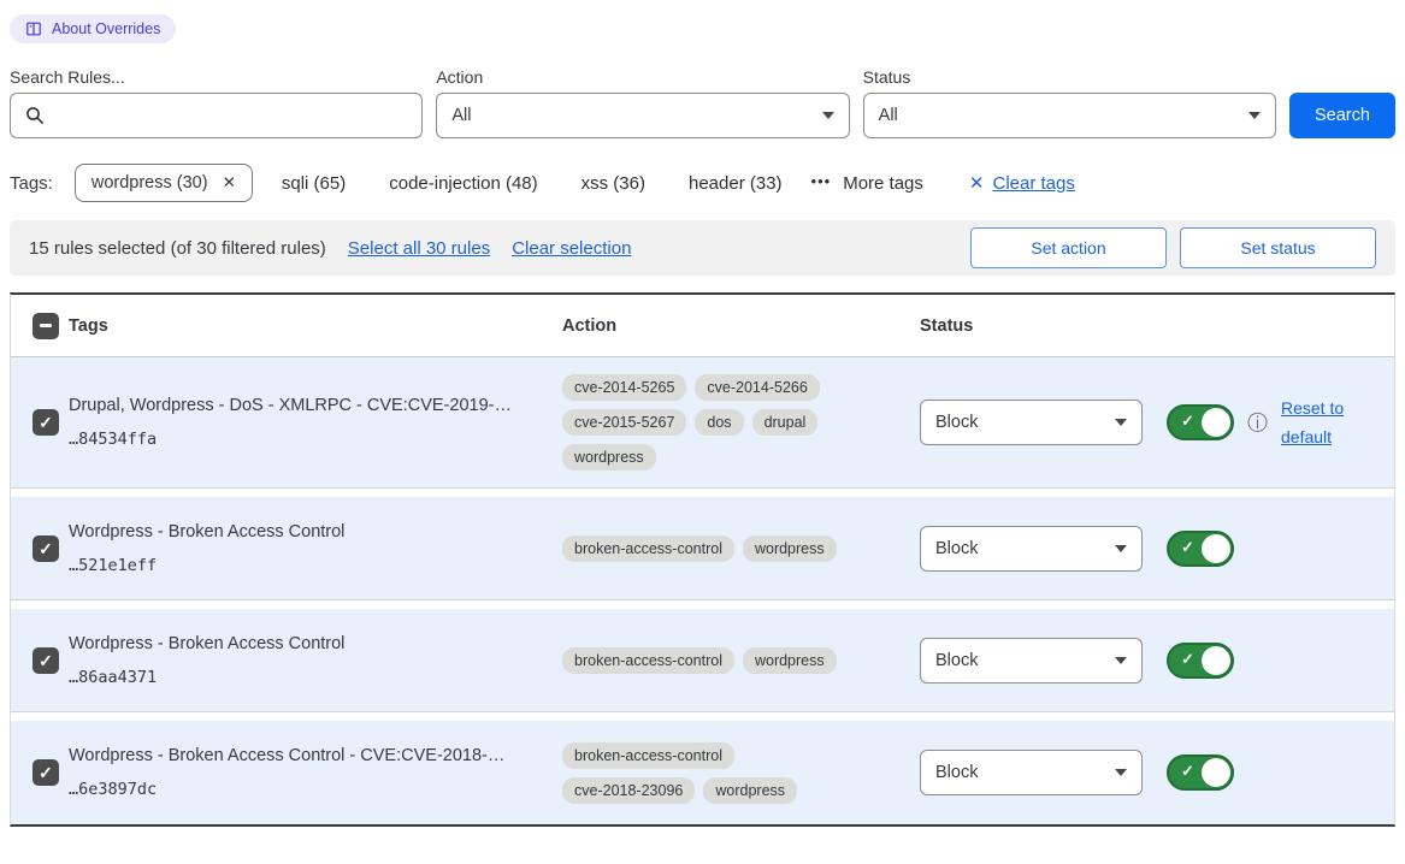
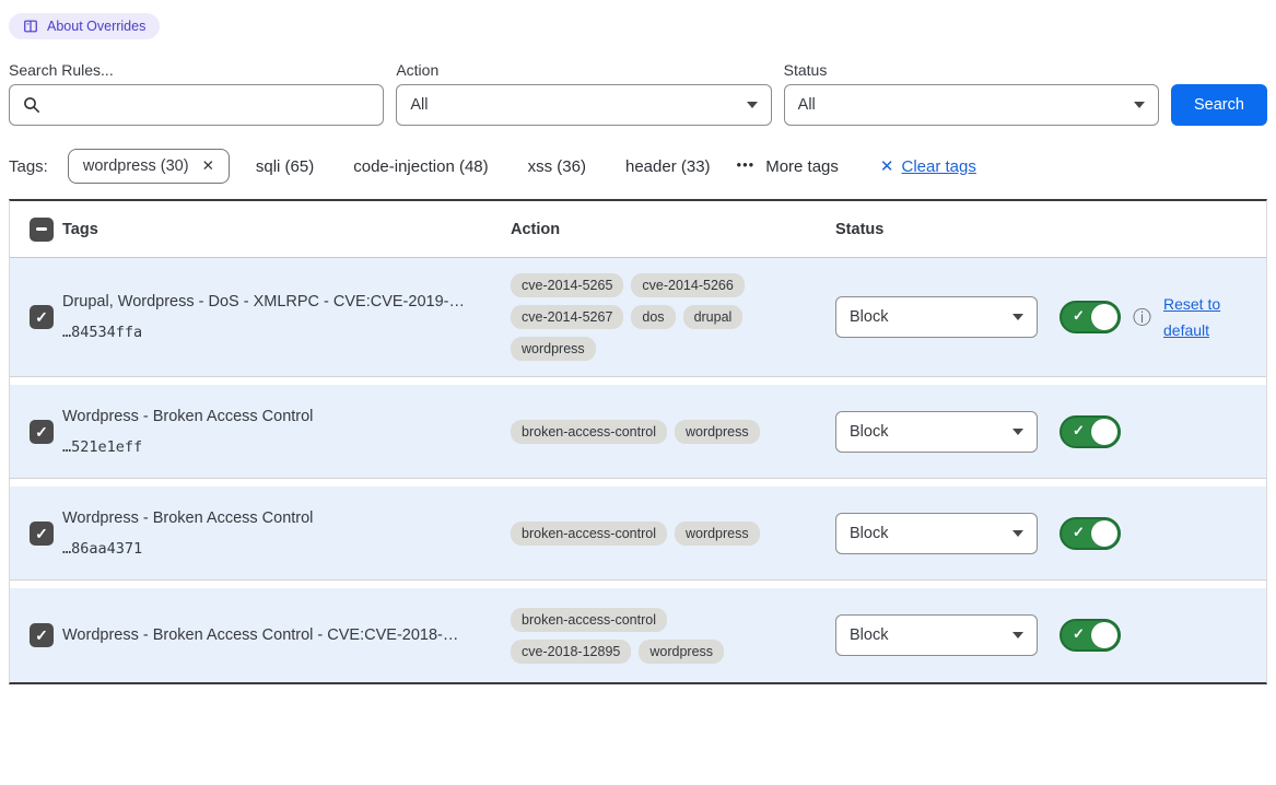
  About Overrides
  Search Rules...
  Action
  All
  Status
  All
  Search
  Tags:
  wordpress (30)
  ✕
  sqli (65)
  code-injection (48)
  xss (36)
  header (33)
  •••
  More tags
  ✕
  Clear tags
- 15 rules selected (of 30 filtered rules)
- Select all 30 rules
- Clear selection
- Set action
- Set status
  Tags
  Action
  Status
  ✓
  Drupal, Wordpress - DoS - XMLRPC - CVE:CVE-2019-…
  …84534ffa
  cve-2014-5265
  cve-2014-5266
- cve-2015-5267
+ cve-2014-5267
  dos
  drupal
  wordpress
  Block
  ✓
  ⓘ
  Reset to default
  ✓
  Wordpress - Broken Access Control
  …521e1eff
  broken-access-control
  wordpress
  Block
  ✓
  ✓
  Wordpress - Broken Access Control
  …86aa4371
  broken-access-control
  wordpress
  Block
  ✓
  ✓
  Wordpress - Broken Access Control - CVE:CVE-2018-…
- …6e3897dc
  broken-access-control
- cve-2018-23096
+ cve-2018-12895
  wordpress
  Block
  ✓
